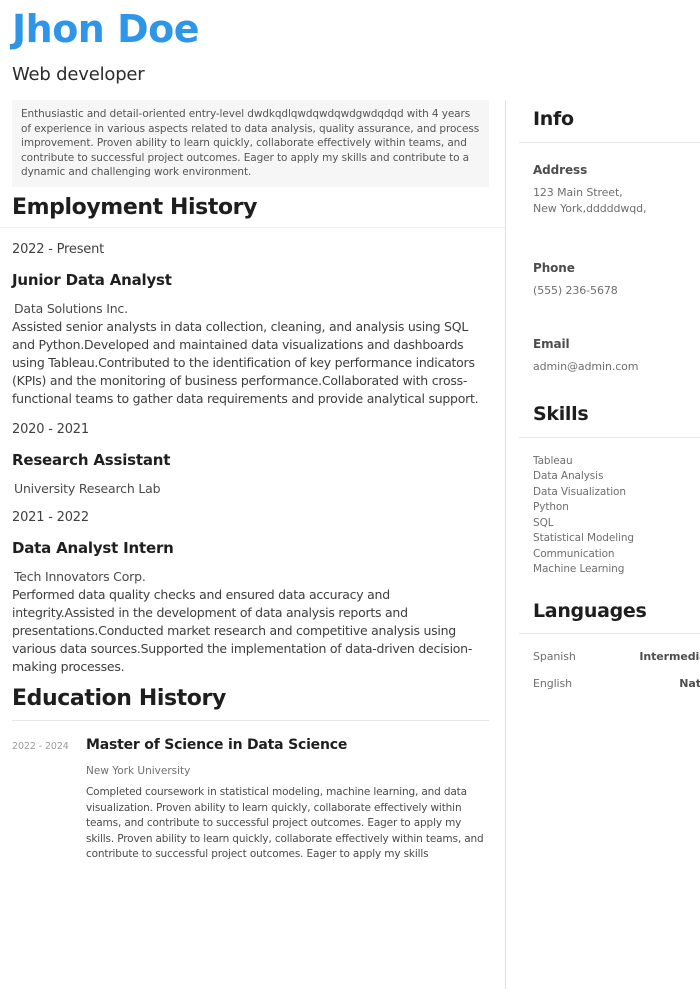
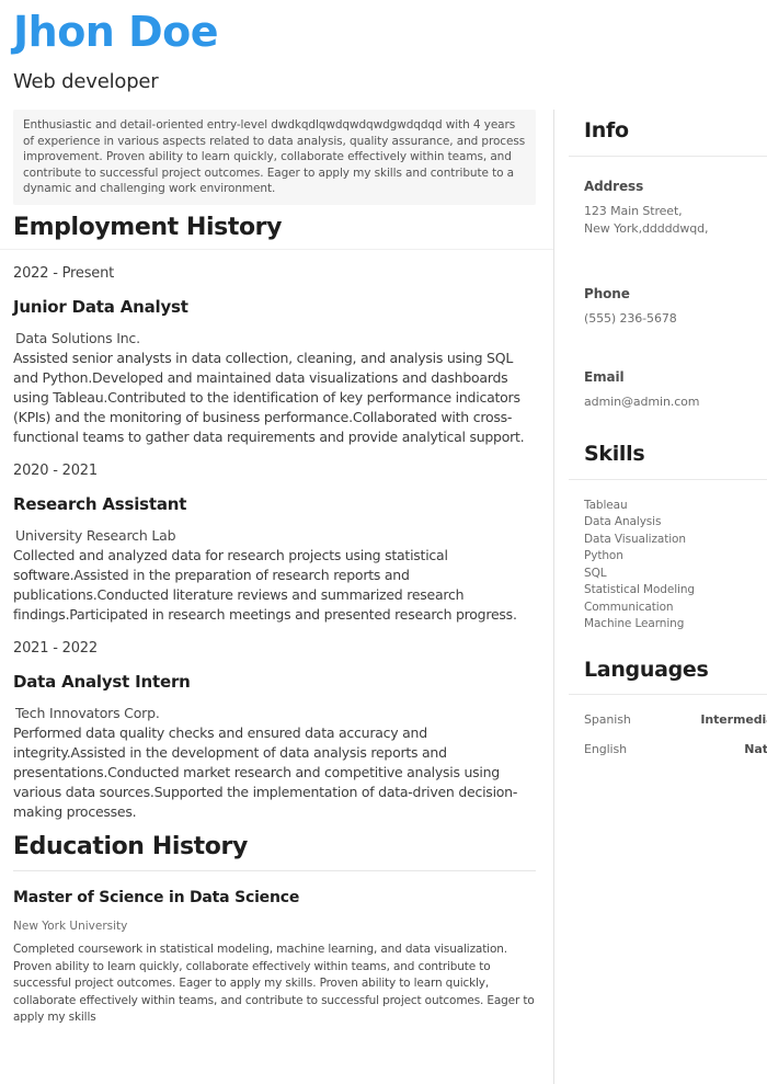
  Jhon Doe
  Web developer
  Enthusiastic and detail-oriented entry-level dwdkqdlqwdqwdqwdgwdqdqd with 4 years of experience in various aspects related to data analysis, quality assurance, and process improvement. Proven ability to learn quickly, collaborate effectively within teams, and contribute to successful project outcomes. Eager to apply my skills and contribute to a dynamic and challenging work environment.
  Employment History
  2022 - Present
  Junior Data Analyst
  Data Solutions Inc.
  Assisted senior analysts in data collection, cleaning, and analysis using SQL and Python.Developed and maintained data visualizations and dashboards using Tableau.Contributed to the identification of key performance indicators (KPIs) and the monitoring of business performance.Collaborated with cross-functional teams to gather data requirements and provide analytical support.
  2020 - 2021
  Research Assistant
  University Research Lab
+ Collected and analyzed data for research projects using statistical software.Assisted in the preparation of research reports and publications.Conducted literature reviews and summarized research findings.Participated in research meetings and presented research progress.
  2021 - 2022
  Data Analyst Intern
  Tech Innovators Corp.
  Performed data quality checks and ensured data accuracy and integrity.Assisted in the development of data analysis reports and presentations.Conducted market research and competitive analysis using various data sources.Supported the implementation of data-driven decision-making processes.
  Education History
- 2022 - 2024
  Master of Science in Data Science
  New York University
  Completed coursework in statistical modeling, machine learning, and data visualization. Proven ability to learn quickly, collaborate effectively within teams, and contribute to successful project outcomes. Eager to apply my skills. Proven ability to learn quickly, collaborate effectively within teams, and contribute to successful project outcomes. Eager to apply my skills
  Info
  Address
  123 Main Street,
  New York,dddddwqd,
  Phone
  (555) 236-5678
  Email
  admin@admin.com
  Skills
  Tableau
  Data Analysis
  Data Visualization
  Python
  SQL
  Statistical Modeling
  Communication
  Machine Learning
  Languages
  Spanish
  Intermedi
  English
